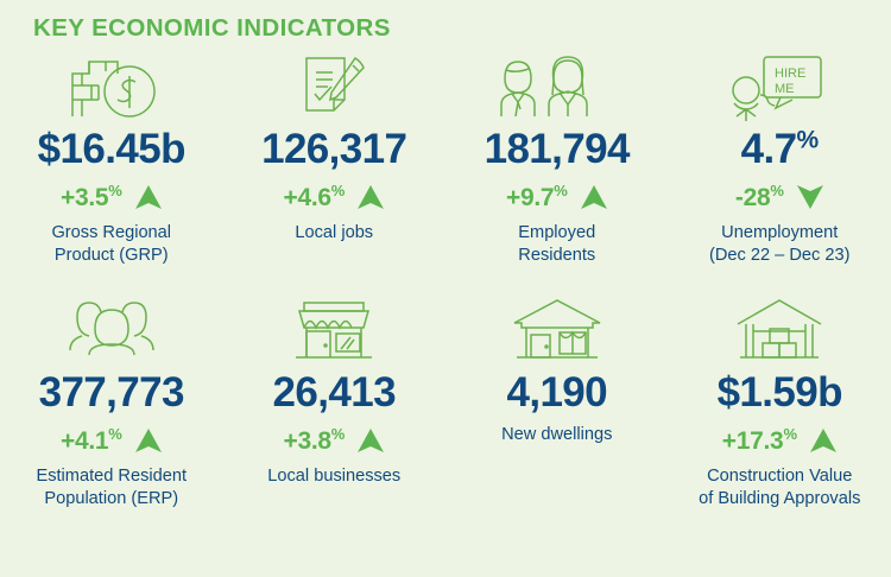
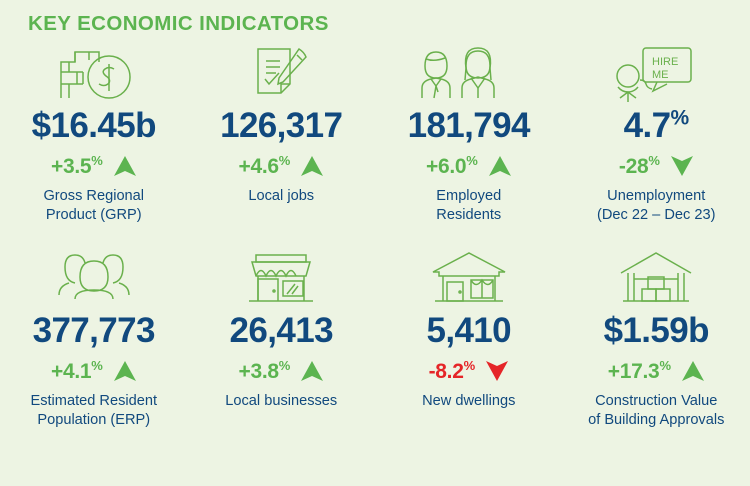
  KEY ECONOMIC INDICATORS
  $16.45b
  +3.5%
  Gross Regional
  Product (GRP)
  126,317
  +4.6%
  Local jobs
  181,794
- +9.7%
+ +6.0%
  Employed
  Residents
  HIRE
  ME
  4.7%
  -28%
  Unemployment
  (Dec 22 – Dec 23)
  377,773
  +4.1%
  Estimated Resident
  Population (ERP)
  26,413
  +3.8%
  Local businesses
- 4,190
+ 5,410
+ -8.2%
  New dwellings
  $1.59b
  +17.3%
  Construction Value
  of Building Approvals
